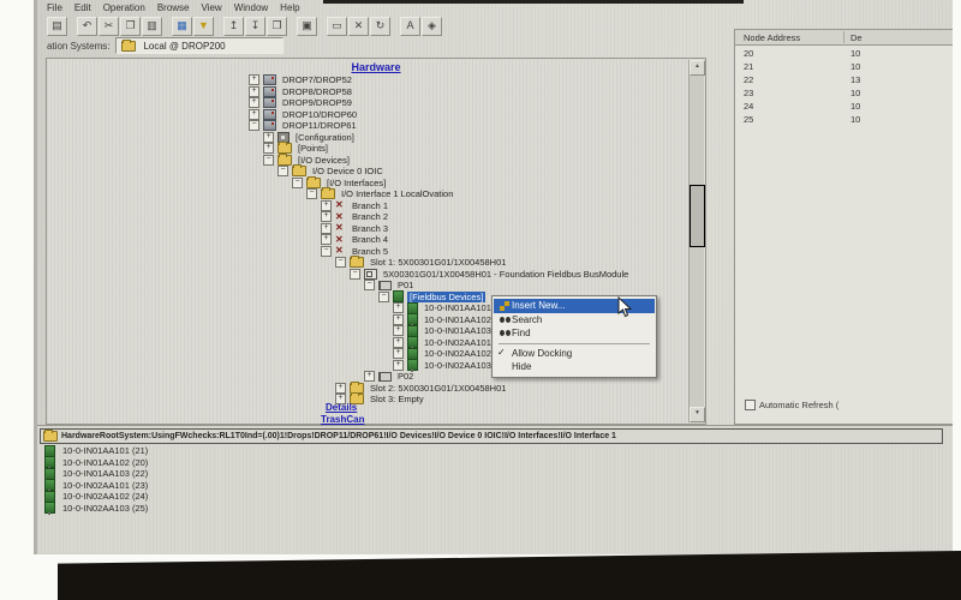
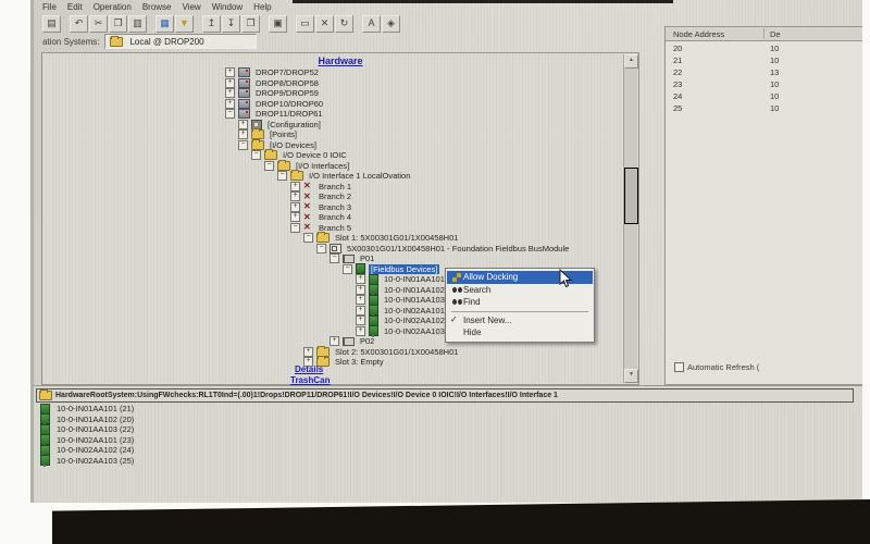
  File
  Edit
  Operation
  Browse
  View
  Window
  Help
  ▤
  ↶
  ✂
  ❐
  ▥
  ▦
  ▼
  ↥
  ↧
  ❐
  ▣
  ▭
  ✕
  ↻
  A
  ◈
  ation Systems:
  Local @ DROP200
  Hardware
  DROP7/DROP52
  DROP8/DROP58
  DROP9/DROP59
  DROP10/DROP60
  DROP11/DROP61
  [Configuration]
  [Points]
  [I/O Devices]
  I/O Device 0 IOIC
  [I/O Interfaces]
  I/O Interface 1 LocalOvation
  Branch 1
  Branch 2
  Branch 3
  Branch 4
  Branch 5
  Slot 1: 5X00301G01/1X00458H01
  5X00301G01/1X00458H01 - Foundation Fieldbus BusModule
  P01
  [Fieldbus Devices]
  10-0-IN01AA101
  10-0-IN01AA102
  10-0-IN01AA103
  10-0-IN02AA101
  10-0-IN02AA102
  10-0-IN02AA103
  P02
  Slot 2: 5X00301G01/1X00458H01
  Slot 3: Empty
  Details
  TrashCan
  Node Address
  De
  20
  10
  21
  10
  22
  13
  23
  10
  24
  10
  25
  10
  Automatic Refresh (
  10-0-IN01AA101 (21)
  10-0-IN01AA102 (20)
  10-0-IN01AA103 (22)
  10-0-IN02AA101 (23)
  10-0-IN02AA102 (24)
  10-0-IN02AA103 (25)
- Insert New...
+ Allow Docking
  Search
  Find
  ✓
- Allow Docking
+ Insert New...
  Hide
